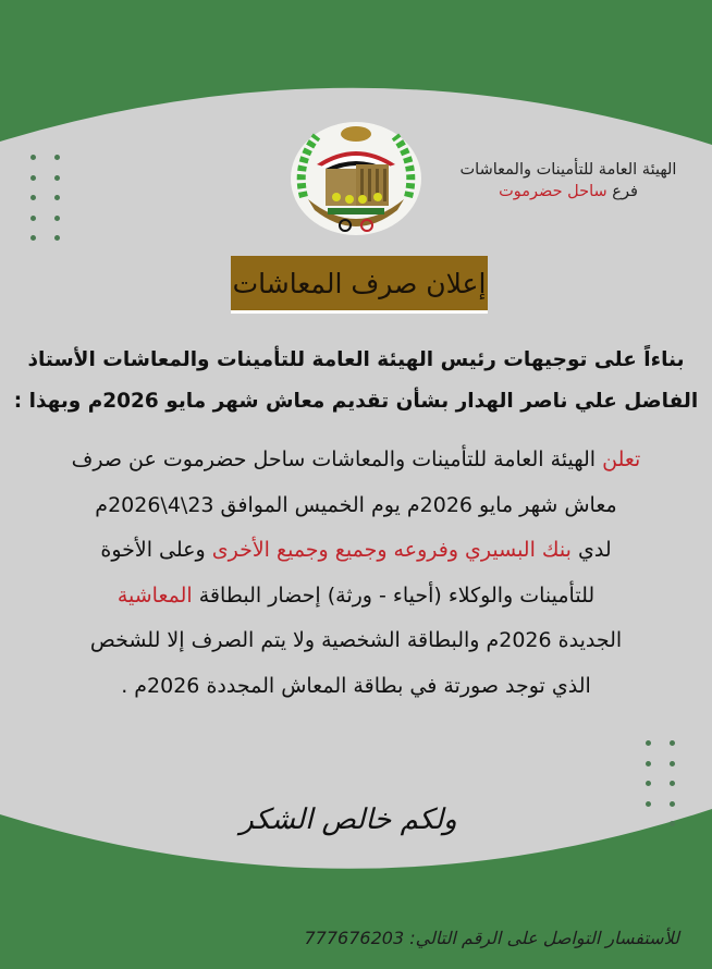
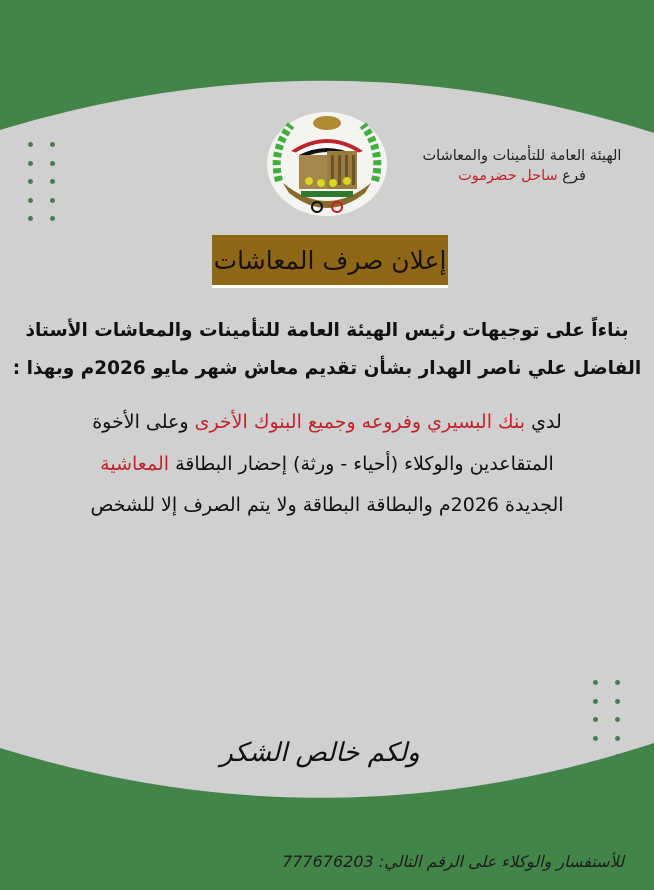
  الهيئة العامة للتأمينات والمعاشات
  فرع ساحل حضرموت
  إعلان صرف المعاشات
  بناءاً على توجيهات رئيس الهيئة العامة للتأمينات والمعاشات الأستاذ
  الفاضل علي ناصر الهدار بشأن تقديم معاش شهر مايو 2026م وبهذا :
- تعلن الهيئة العامة للتأمينات والمعاشات ساحل حضرموت عن صرف
- معاش شهر مايو 2026م يوم الخميس الموافق 23\4\2026م
- لدي بنك البسيري وفروعه وجميع وجميع الأخرى وعلى الأخوة
+ لدي بنك البسيري وفروعه وجميع البنوك الأخرى وعلى الأخوة
- للتأمينات والوكلاء (أحياء - ورثة) إحضار البطاقة المعاشية
+ المتقاعدين والوكلاء (أحياء - ورثة) إحضار البطاقة المعاشية
- الجديدة 2026م والبطاقة الشخصية ولا يتم الصرف إلا للشخص
+ الجديدة 2026م والبطاقة البطاقة ولا يتم الصرف إلا للشخص
- الذي توجد صورتة في بطاقة المعاش المجددة 2026م .
  ولكم خالص الشكر
- للأستفسار التواصل على الرقم التالي: 777676203
+ للأستفسار والوكلاء على الرقم التالي: 777676203
